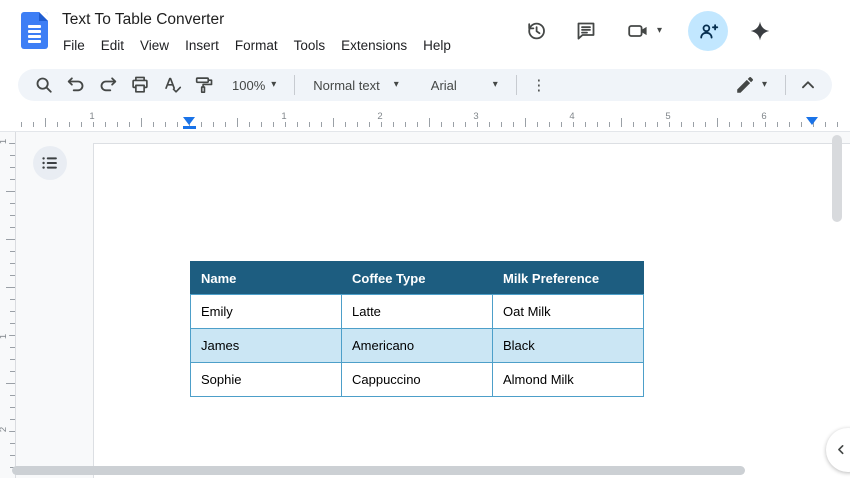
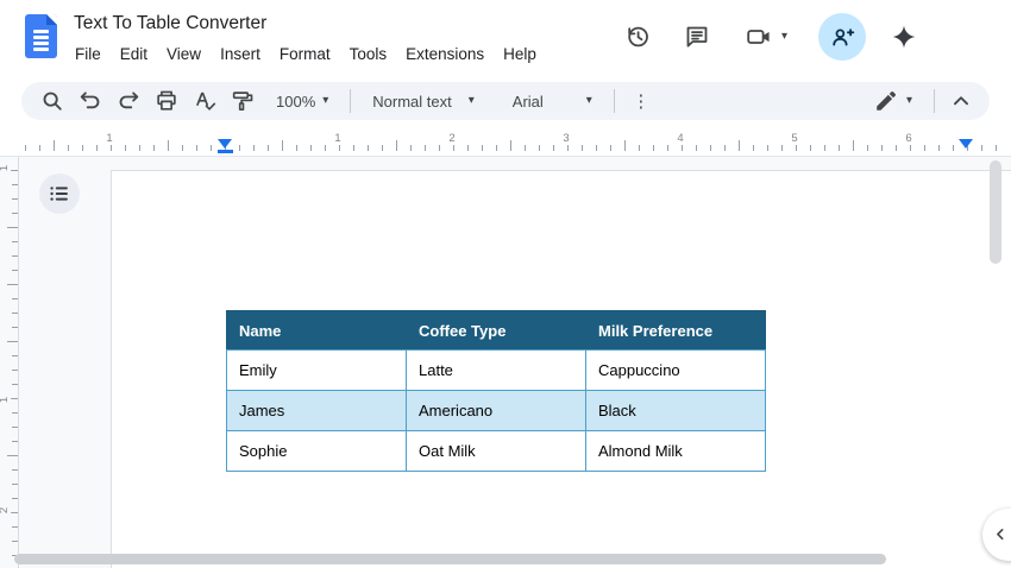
  Text To Table Converter
  File
  Edit
  View
  Insert
  Format
  Tools
  Extensions
  Help
  ▾
  100%
  ▾
  Normal text
  ▾
  Arial
  ▾
  ⋮
  ▾
  1
  1
  2
  3
  4
  5
  6
  Name	Coffee Type	Milk Preference
- Emily	Latte	Oat Milk
+ Emily	Latte	Cappuccino
  James	Americano	Black
- Sophie	Cappuccino	Almond Milk
+ Sophie	Oat Milk	Almond Milk
